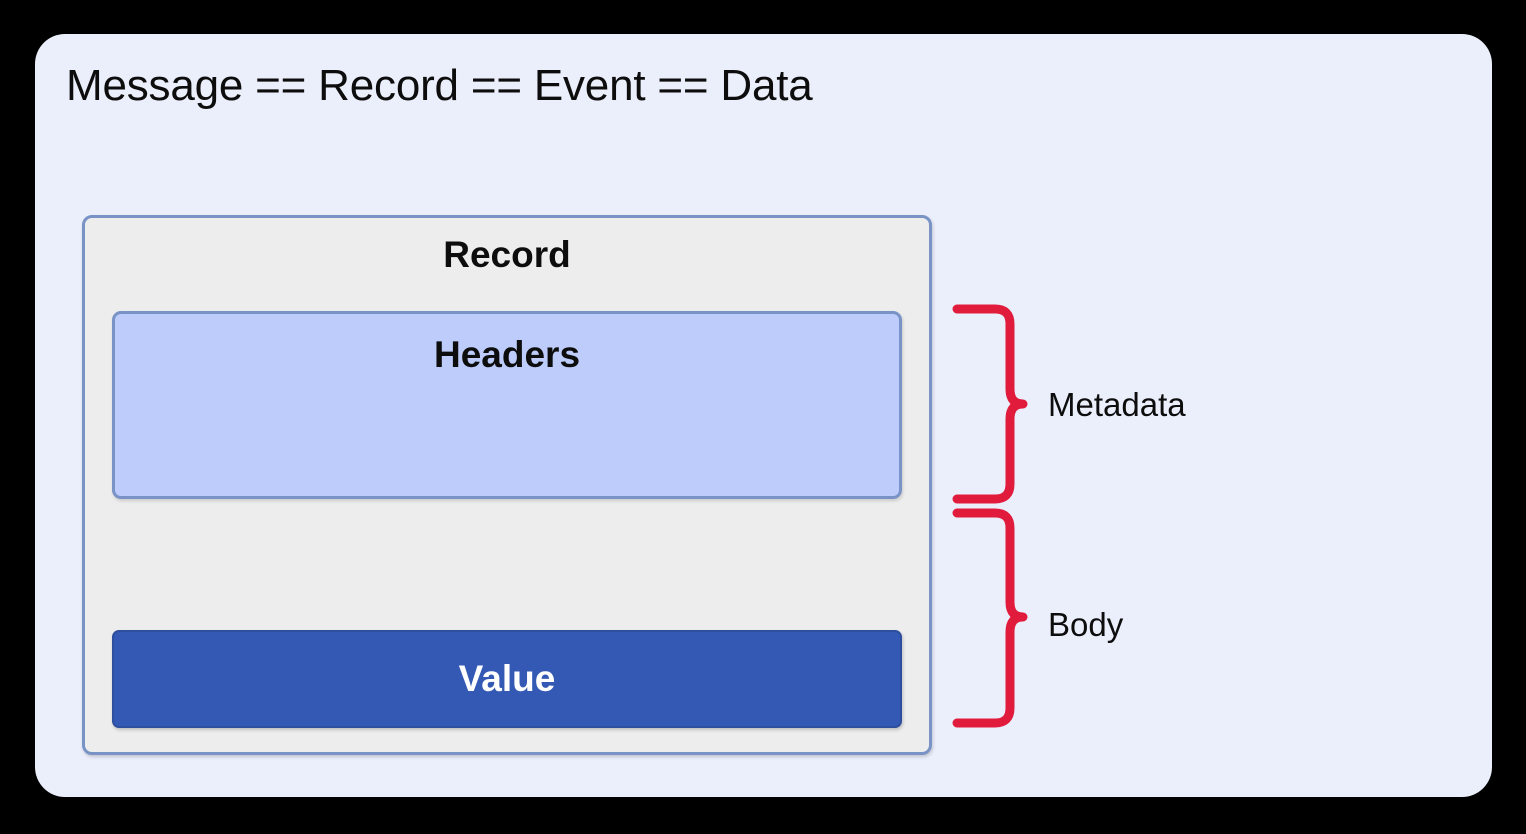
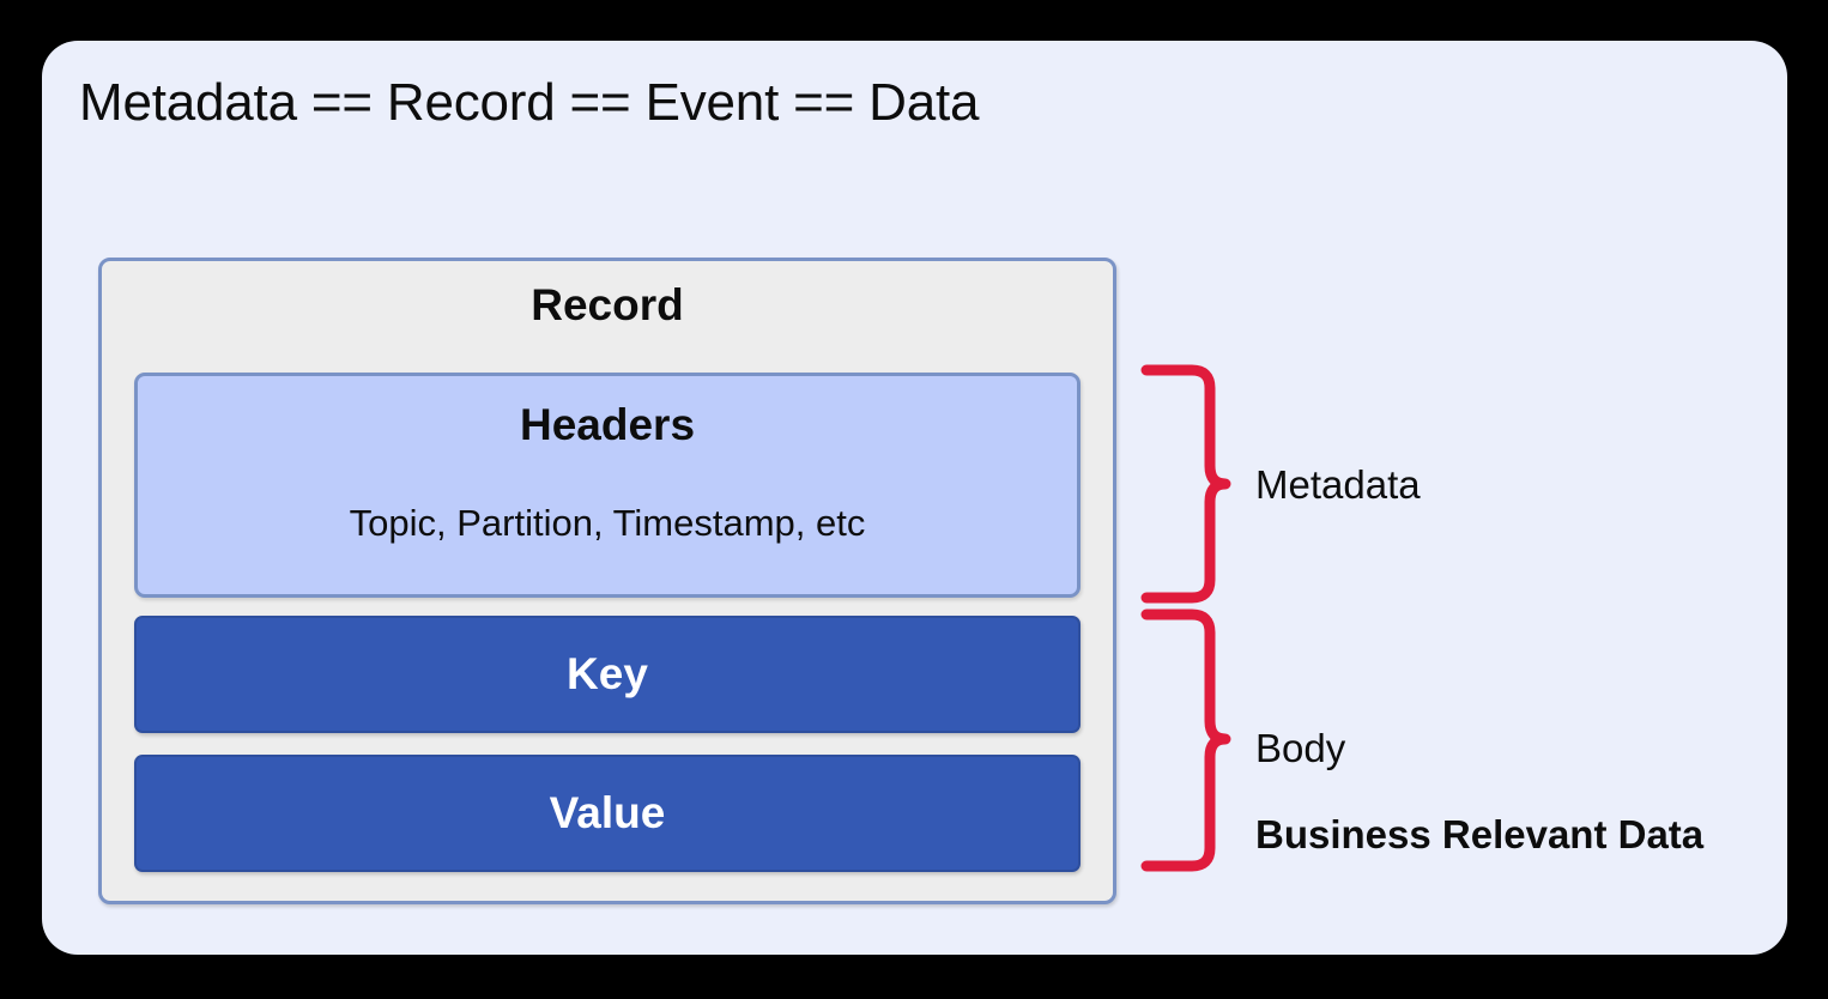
- Message == Record == Event == Data
+ Metadata == Record == Event == Data
  Record
  Headers
+ Topic, Partition, Timestamp, etc
+ Key
  Value
  Metadata
  Body
+ Business Relevant Data
